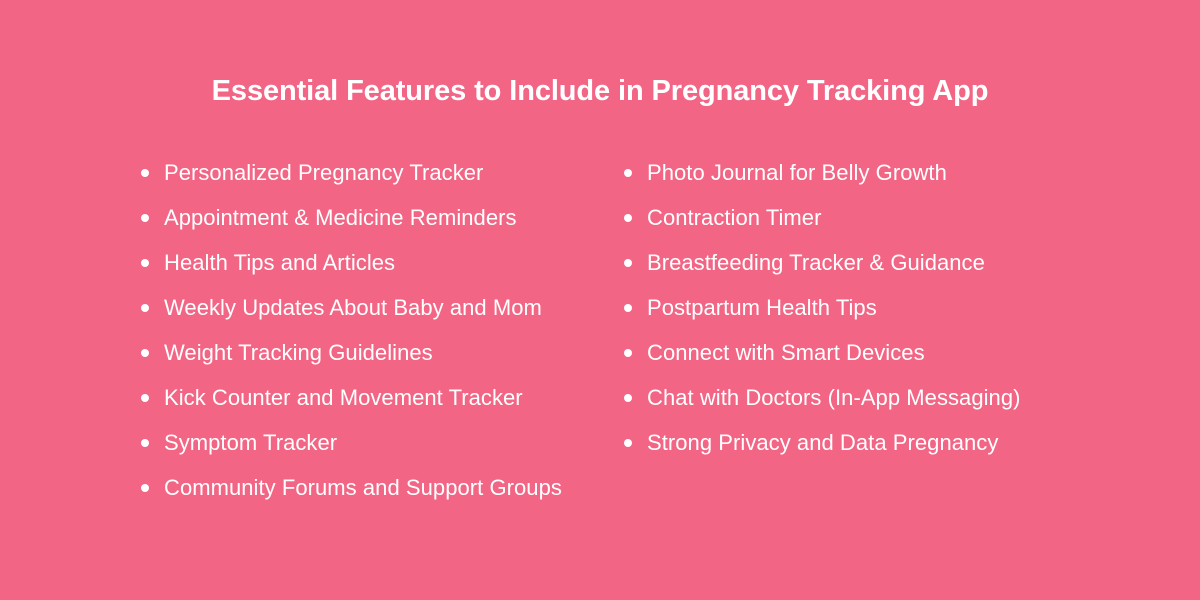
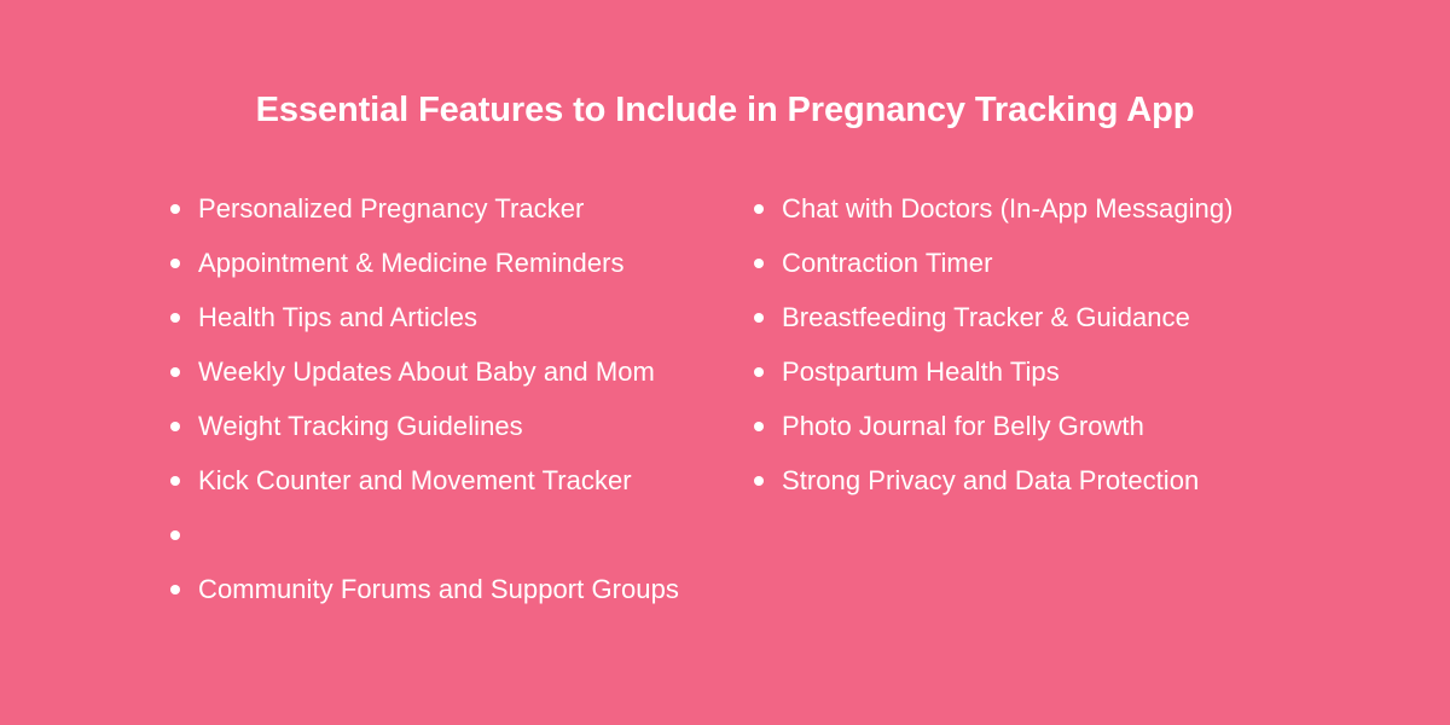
  Essential Features to Include in Pregnancy Tracking App
  Personalized Pregnancy Tracker
  Appointment & Medicine Reminders
  Health Tips and Articles
  Weekly Updates About Baby and Mom
  Weight Tracking Guidelines
  Kick Counter and Movement Tracker
- Symptom Tracker
  Community Forums and Support Groups
- Photo Journal for Belly Growth
+ Chat with Doctors (In-App Messaging)
  Contraction Timer
  Breastfeeding Tracker & Guidance
  Postpartum Health Tips
- Connect with Smart Devices
- Chat with Doctors (In-App Messaging)
+ Photo Journal for Belly Growth
- Strong Privacy and Data Pregnancy
+ Strong Privacy and Data Protection
